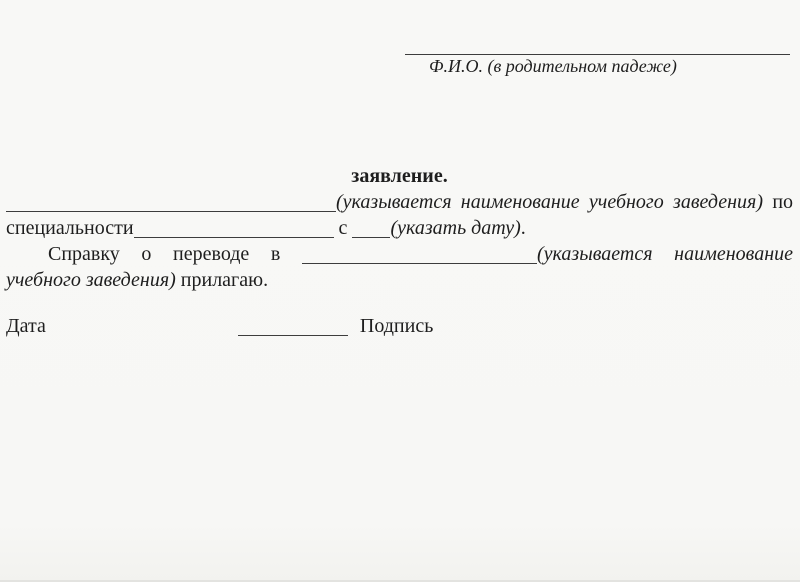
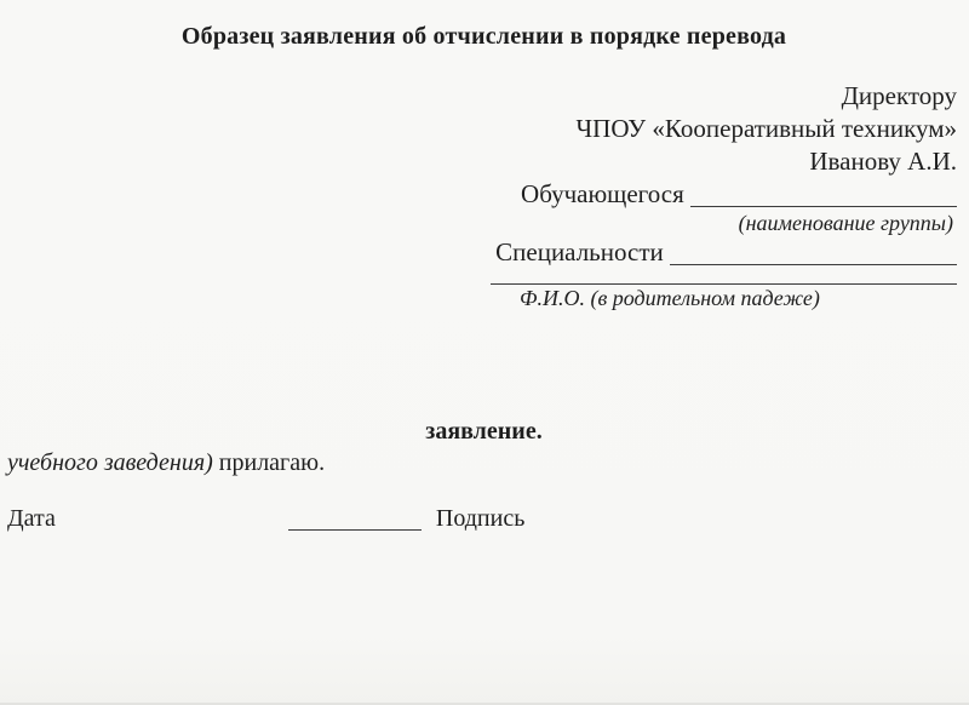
+ Образец заявления об отчислении в порядке перевода
+ Директору
+ ЧПОУ «Кооперативный техникум»
+ Иванову А.И.
+ Обучающегося
+ (наименование группы)
+ Специальности
  Ф.И.О. (в родительном падеже)
  заявление.
- (указывается наименование учебного заведения) по
- специальности с (указать дату).
- Справку о переводе в (указывается наименование
  учебного заведения) прилагаю.
  Дата Подпись
